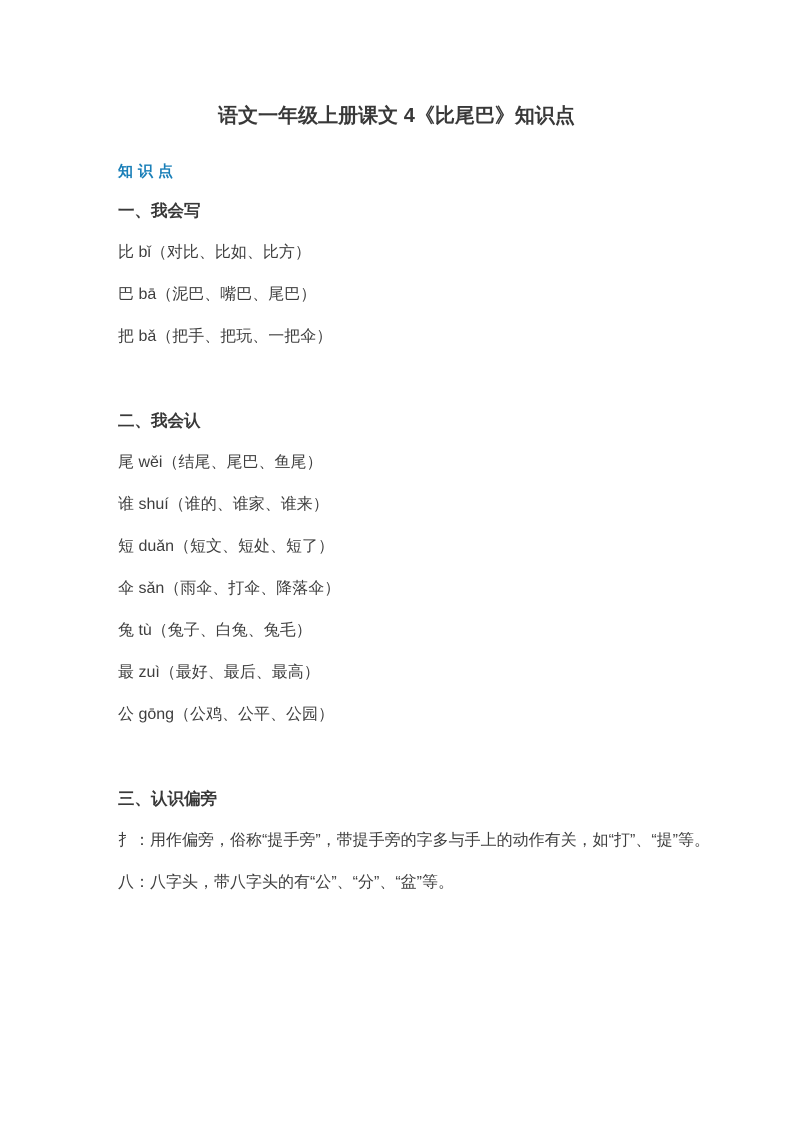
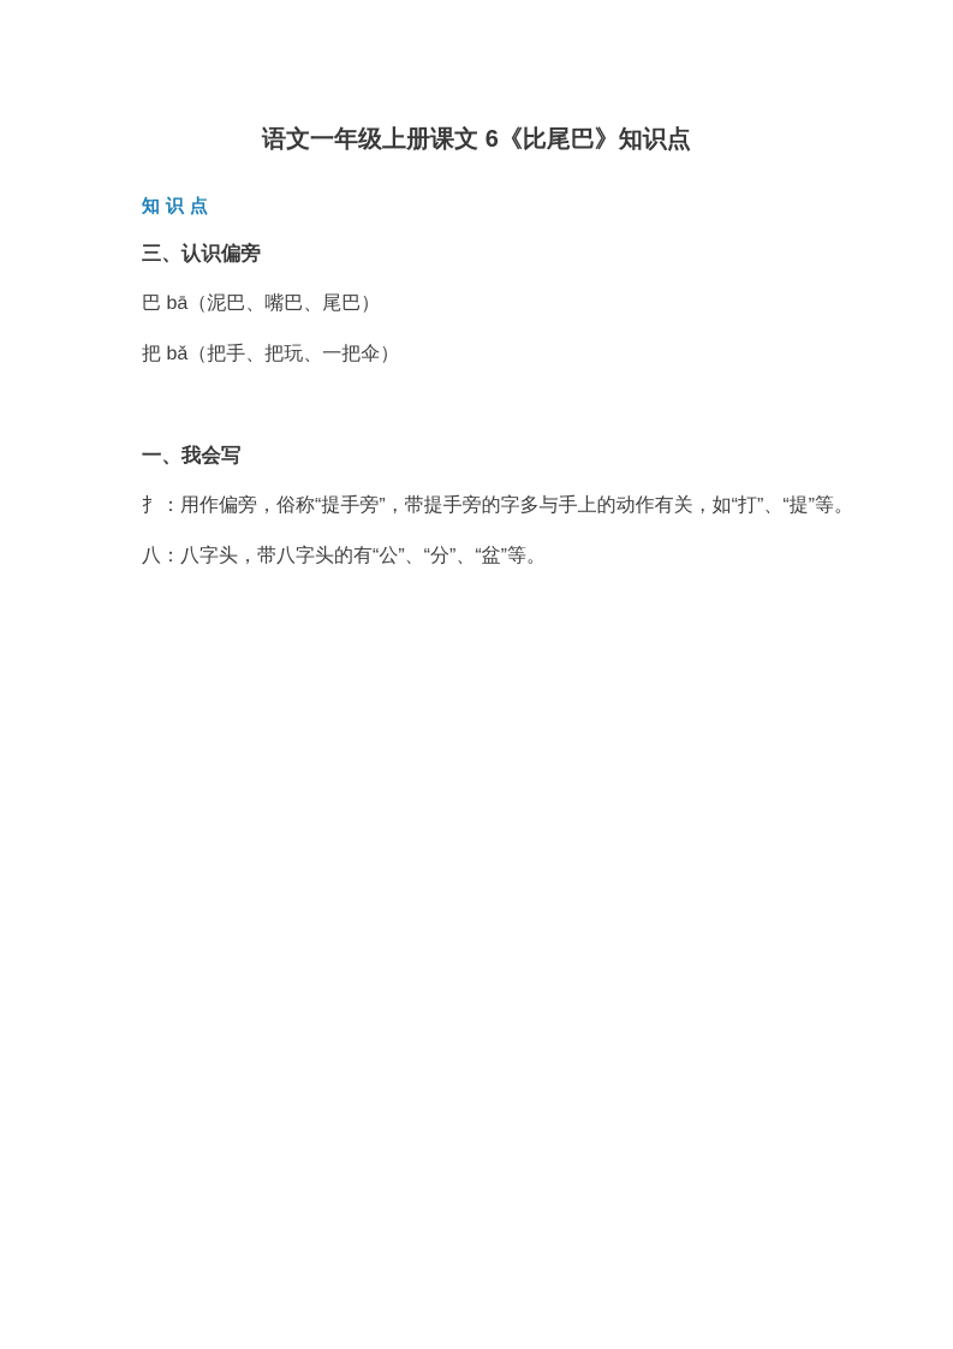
- 语文一年级上册课文 4《比尾巴》知识点
+ 语文一年级上册课文 6《比尾巴》知识点
  知识点
- 一、我会写
+ 三、认识偏旁
- 比 bǐ（对比、比如、比方）
  巴 bā（泥巴、嘴巴、尾巴）
  把 bǎ（把手、把玩、一把伞）
- 二、我会认
- 尾 wěi（结尾、尾巴、鱼尾）
- 谁 shuí（谁的、谁家、谁来）
- 短 duǎn（短文、短处、短了）
- 伞 sǎn（雨伞、打伞、降落伞）
- 兔 tù（兔子、白兔、兔毛）
- 最 zuì（最好、最后、最高）
- 公 gōng（公鸡、公平、公园）
- 三、认识偏旁
+ 一、我会写
  扌：用作偏旁，俗称“提手旁”，带提手旁的字多与手上的动作有关，如“打”、“提”等。
  八：八字头，带八字头的有“公”、“分”、“盆”等。
